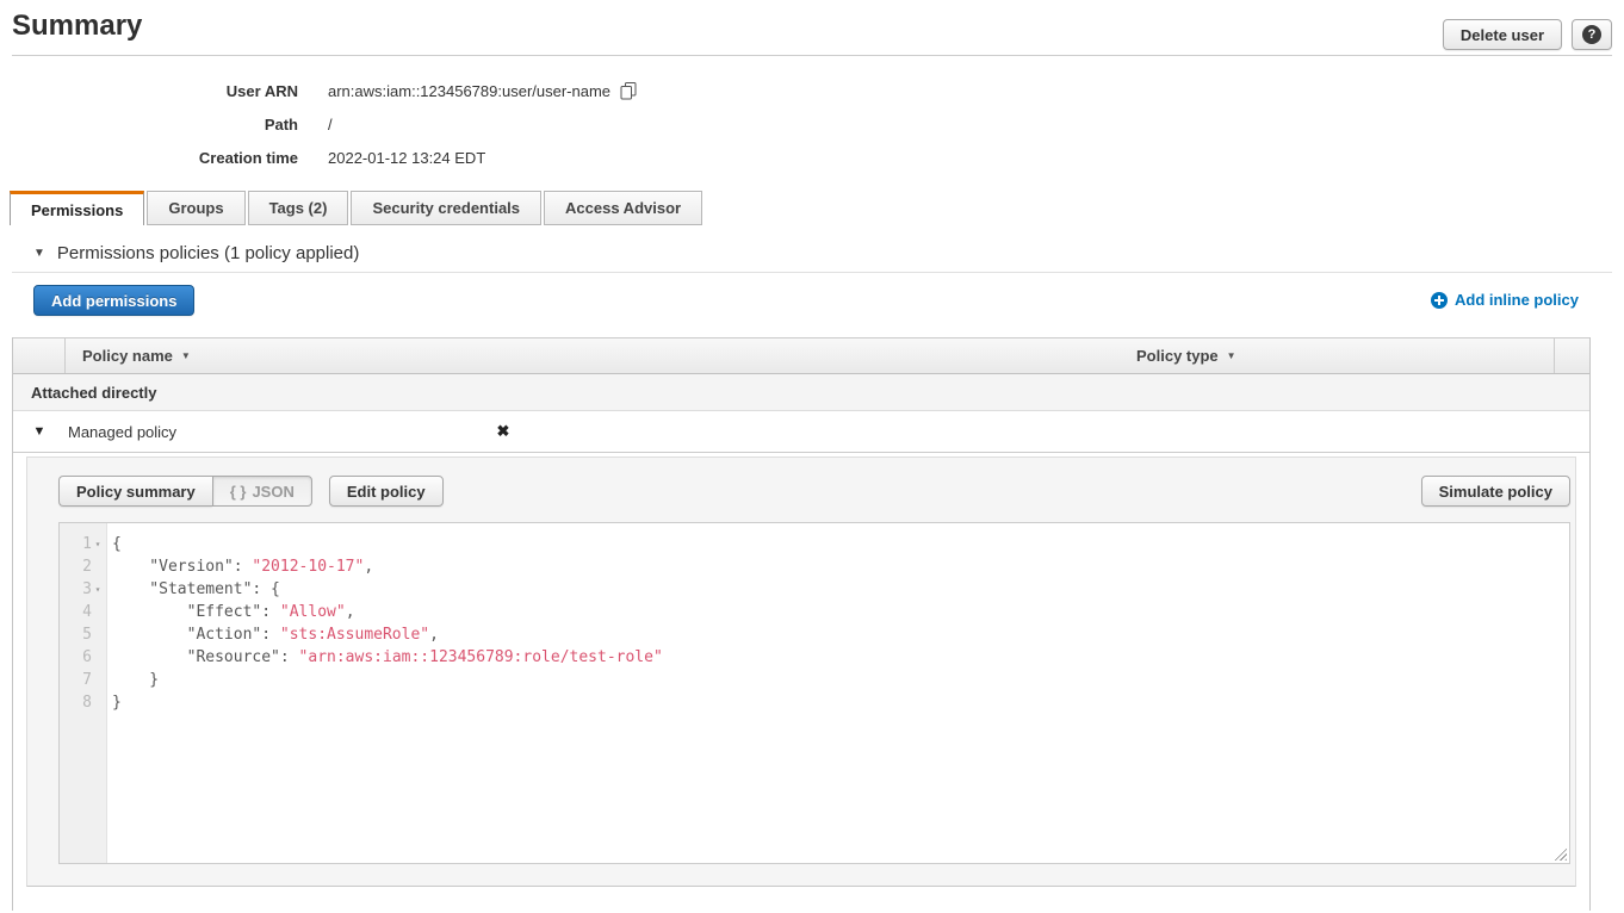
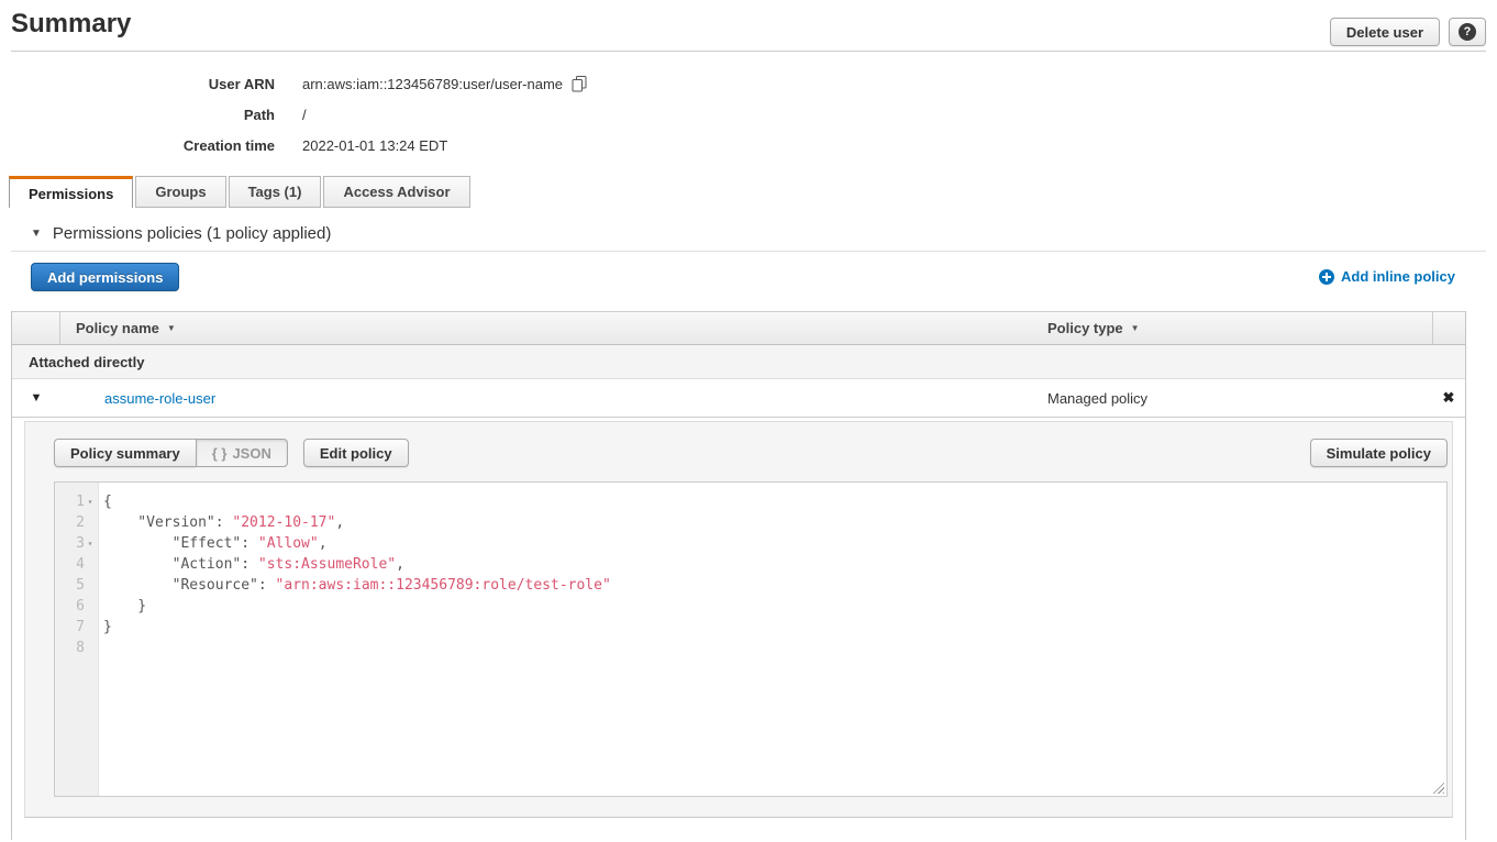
  Summary
  Delete user
  ?
  User ARN
  arn:aws:iam::123456789:user/user-name
  Path
  /
  Creation time
- 2022-01-12 13:24 EDT
+ 2022-01-01 13:24 EDT
  Permissions
  Groups
- Tags (2)
+ Tags (1)
- Security credentials
  Access Advisor
  ▼
  Permissions policies (1 policy applied)
  Add permissions
  Add inline policy
  Policy name
  ▼
  Policy type
  ▼
  Attached directly
  ▼
+ assume-role-user
  Managed policy
  ✖
  Policy summary
  { }
  JSON
  Edit policy
  Simulate policy
  1
  ▾
  2
  3
  ▾
  4
  5
  6
  7
  8
  {
  "Version": "2012-10-17",
- "Statement": {
  "Effect": "Allow",
  "Action": "sts:AssumeRole",
  "Resource": "arn:aws:iam::123456789:role/test-role"
  }
  }
